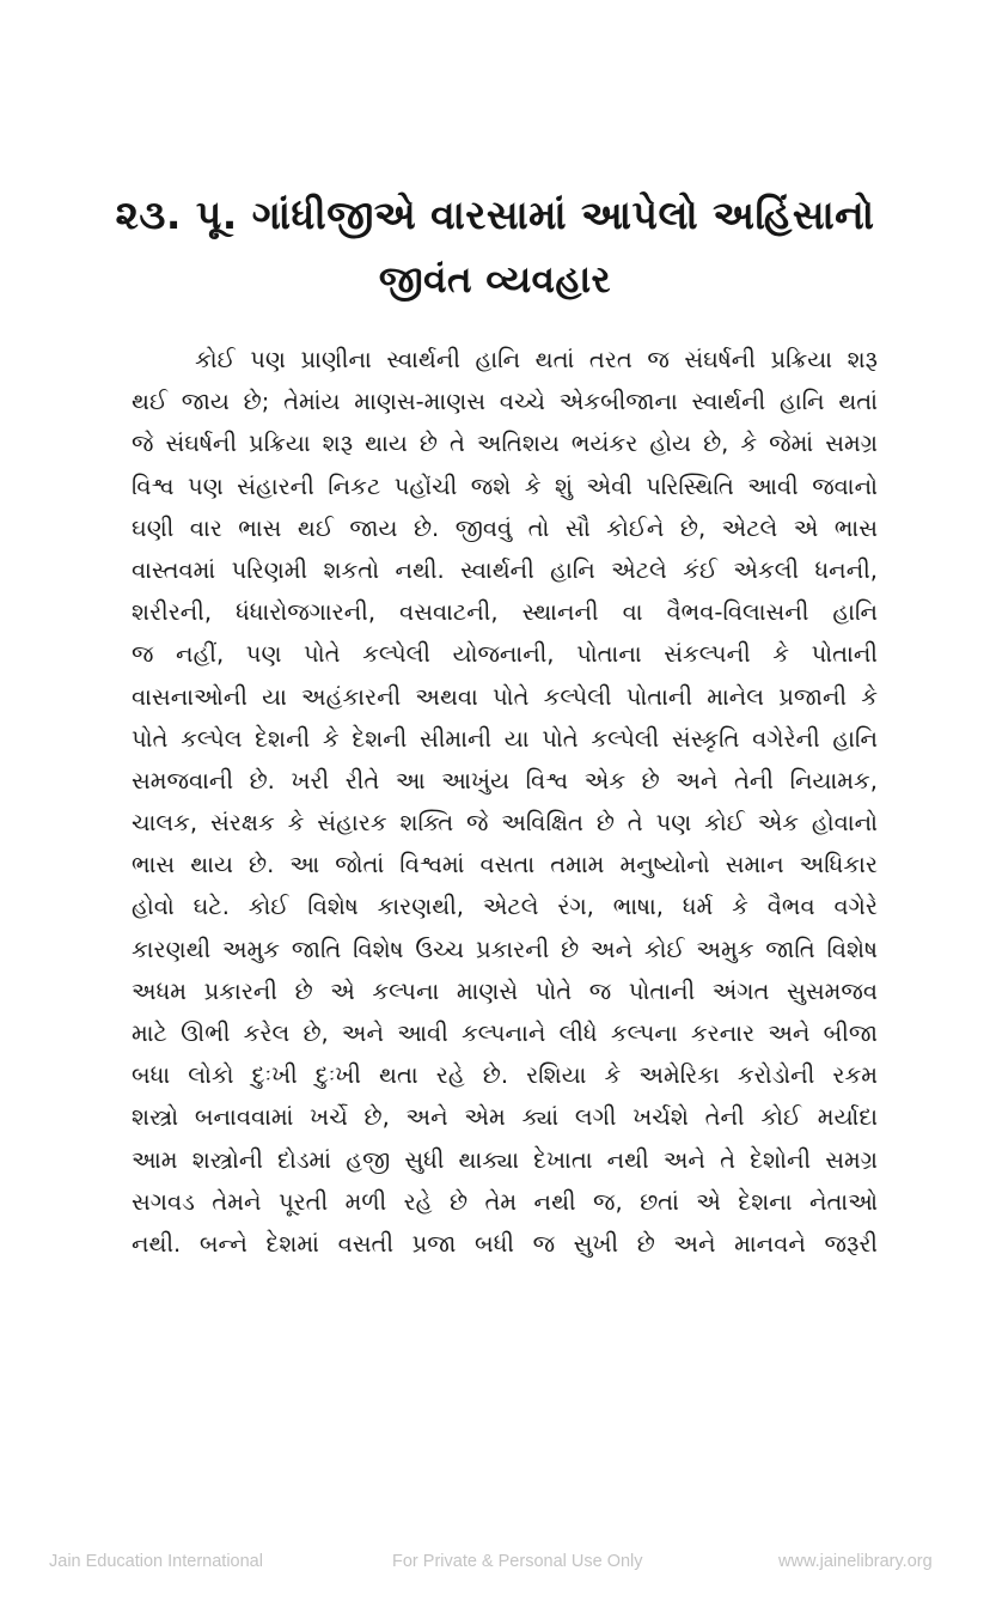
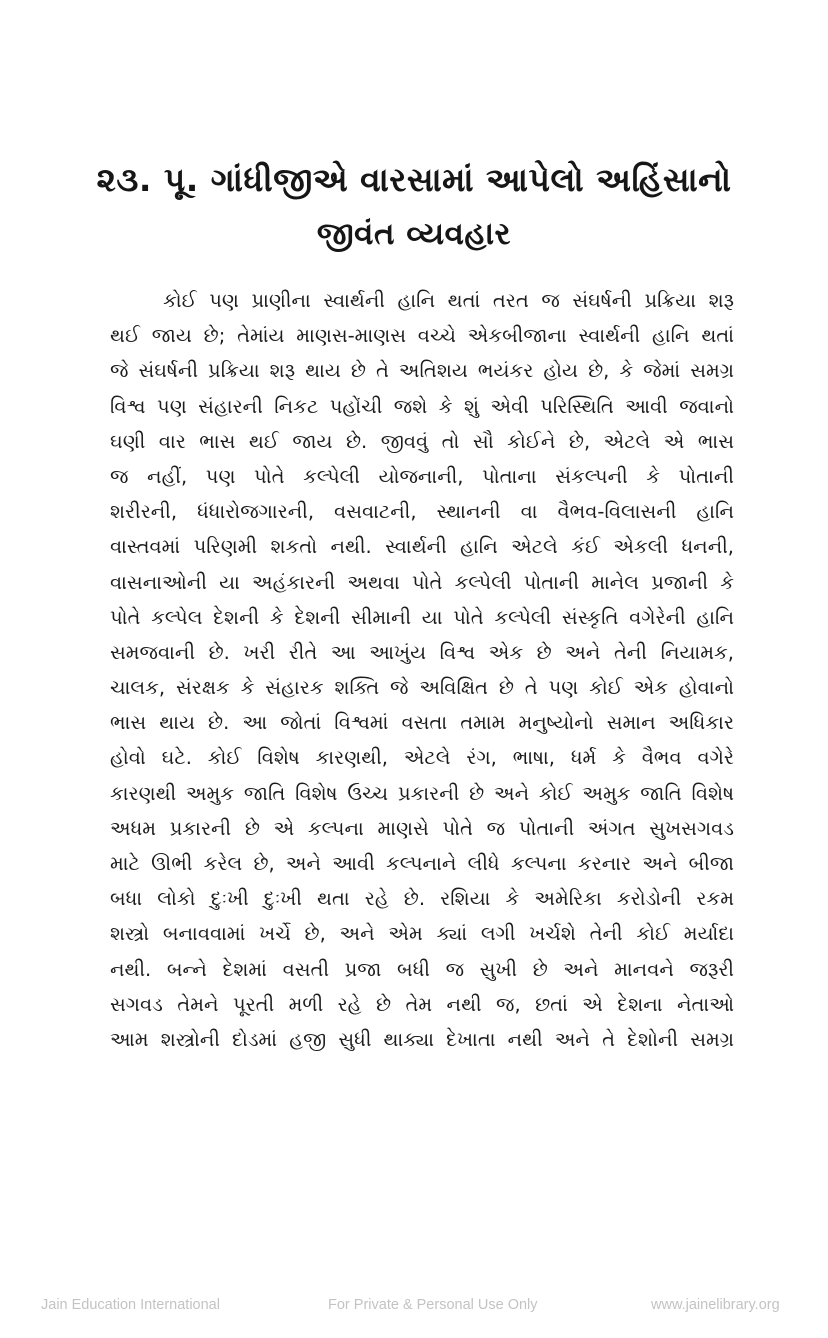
  ૨૩. પૂ. ગાંધીજીએ વારસામાં આપેલો અહિંસાનો
  જીવંત વ્યવહાર
  કોઈ પણ પ્રાણીના સ્વાર્થની હાનિ થતાં તરત જ સંઘર્ષની પ્રક્રિયા શરૂ
  થઈ જાય છે; તેમાંય માણસ-માણસ વચ્ચે એકબીજાના સ્વાર્થની હાનિ થતાં
  જે સંઘર્ષની પ્રક્રિયા શરૂ થાય છે તે અતિશય ભયંકર હોય છે, કે જેમાં સમગ્ર
  વિશ્વ પણ સંહારની નિકટ પહોંચી જશે કે શું એવી પરિસ્થિતિ આવી જવાનો
  ઘણી વાર ભાસ થઈ જાય છે. જીવવું તો સૌ કોઈને છે, એટલે એ ભાસ
- વાસ્તવમાં પરિણમી શકતો નથી. સ્વાર્થની હાનિ એટલે કંઈ એકલી ધનની,
+ જ નહીં, પણ પોતે કલ્પેલી યોજનાની, પોતાના સંકલ્પની કે પોતાની
  શરીરની, ધંધારોજગારની, વસવાટની, સ્થાનની વા વૈભવ-વિલાસની હાનિ
- જ નહીં, પણ પોતે કલ્પેલી યોજનાની, પોતાના સંકલ્પની કે પોતાની
+ વાસ્તવમાં પરિણમી શકતો નથી. સ્વાર્થની હાનિ એટલે કંઈ એકલી ધનની,
  વાસનાઓની યા અહંકારની અથવા પોતે કલ્પેલી પોતાની માનેલ પ્રજાની કે
  પોતે કલ્પેલ દેશની કે દેશની સીમાની યા પોતે કલ્પેલી સંસ્કૃતિ વગેરેની હાનિ
  સમજવાની છે. ખરી રીતે આ આખુંય વિશ્વ એક છે અને તેની નિયામક,
  ચાલક, સંરક્ષક કે સંહારક શક્તિ જે અવિક્ષિત છે તે પણ કોઈ એક હોવાનો
  ભાસ થાય છે. આ જોતાં વિશ્વમાં વસતા તમામ મનુષ્યોનો સમાન અધિકાર
  હોવો ઘટે. કોઈ વિશેષ કારણથી, એટલે રંગ, ભાષા, ધર્મ કે વૈભવ વગેરે
  કારણથી અમુક જાતિ વિશેષ ઉચ્ચ પ્રકારની છે અને કોઈ અમુક જાતિ વિશેષ
- અધમ પ્રકારની છે એ કલ્પના માણસે પોતે જ પોતાની અંગત સુસમજવ
+ અધમ પ્રકારની છે એ કલ્પના માણસે પોતે જ પોતાની અંગત સુખસગવડ
  માટે ઊભી કરેલ છે, અને આવી કલ્પનાને લીધે કલ્પના કરનાર અને બીજા
  બધા લોકો દુઃખી દુઃખી થતા રહે છે. રશિયા કે અમેરિકા કરોડોની રકમ
  શસ્ત્રો બનાવવામાં ખર્ચે છે, અને એમ ક્યાં લગી ખર્ચશે તેની કોઈ મર્યાદા
- આમ શસ્ત્રોની દોડમાં હજી સુધી થાક્યા દેખાતા નથી અને તે દેશોની સમગ્ર
+ નથી. બન્ને દેશમાં વસતી પ્રજા બધી જ સુખી છે અને માનવને જરૂરી
  સગવડ તેમને પૂરતી મળી રહે છે તેમ નથી જ, છતાં એ દેશના નેતાઓ
- નથી. બન્ને દેશમાં વસતી પ્રજા બધી જ સુખી છે અને માનવને જરૂરી
+ આમ શસ્ત્રોની દોડમાં હજી સુધી થાક્યા દેખાતા નથી અને તે દેશોની સમગ્ર
  Jain Education International
  For Private & Personal Use Only
  www.jainelibrary.org
